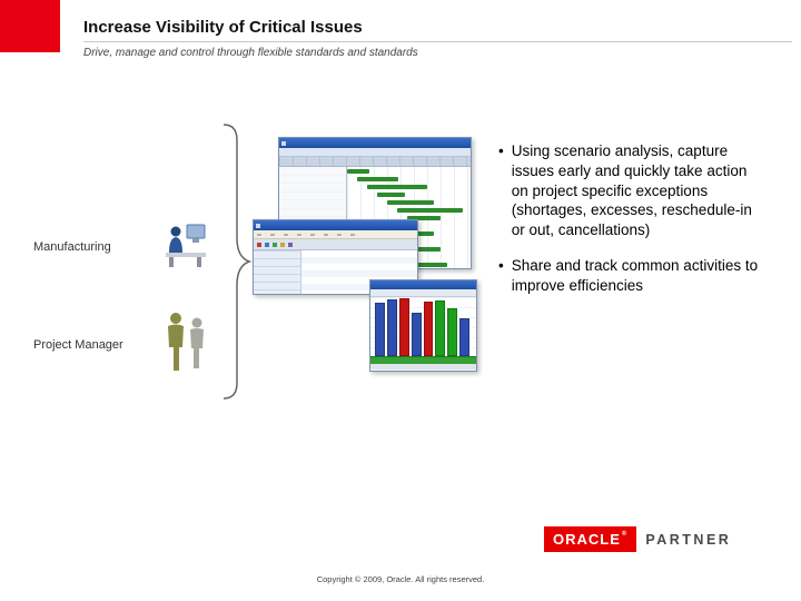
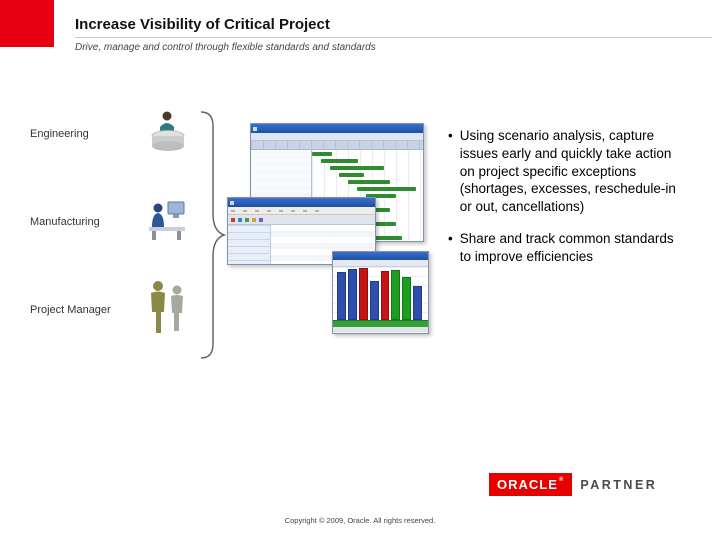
- Increase Visibility of Critical Issues
+ Increase Visibility of Critical Project
  Drive, manage and control through flexible standards and standards
+ Engineering
  Manufacturing
  Project Manager
  •
  Using scenario analysis, capture issues early and quickly take action on project specific exceptions (shortages, excesses, reschedule-in or out, cancellations)
  •
- Share and track common activities to improve efficiencies
+ Share and track common standards to improve efficiencies
  ORACLE
  PARTNER
  Copyright © 2009, Oracle. All rights reserved.
